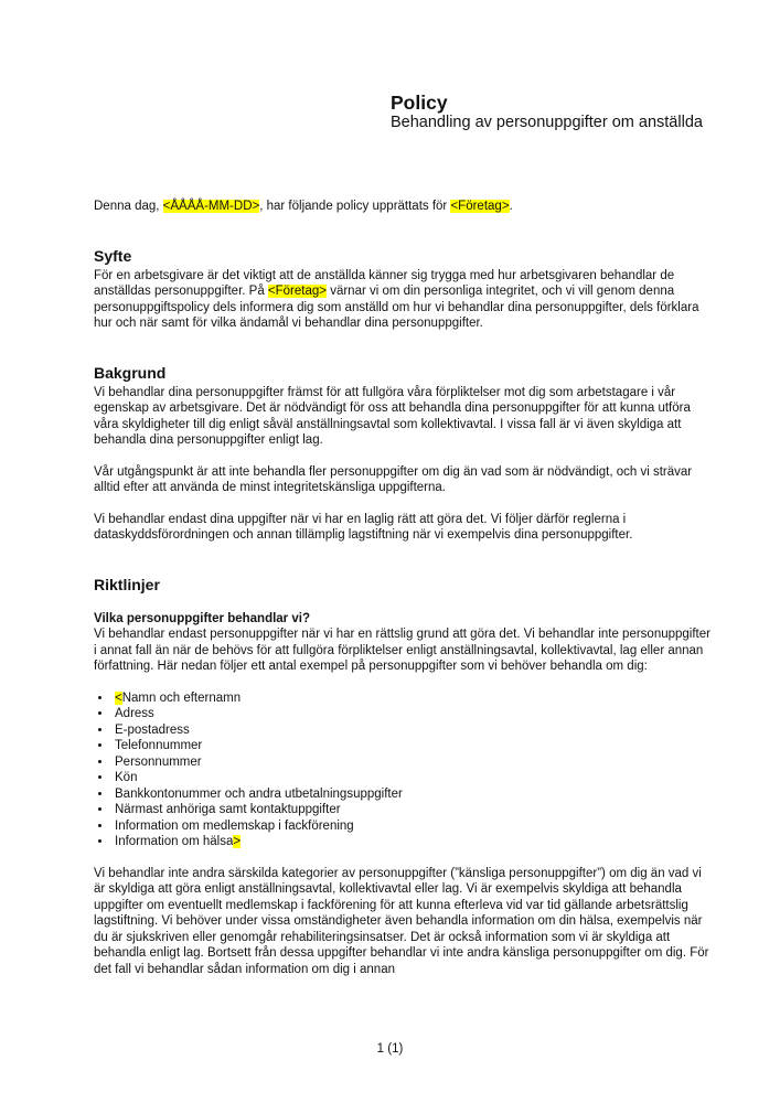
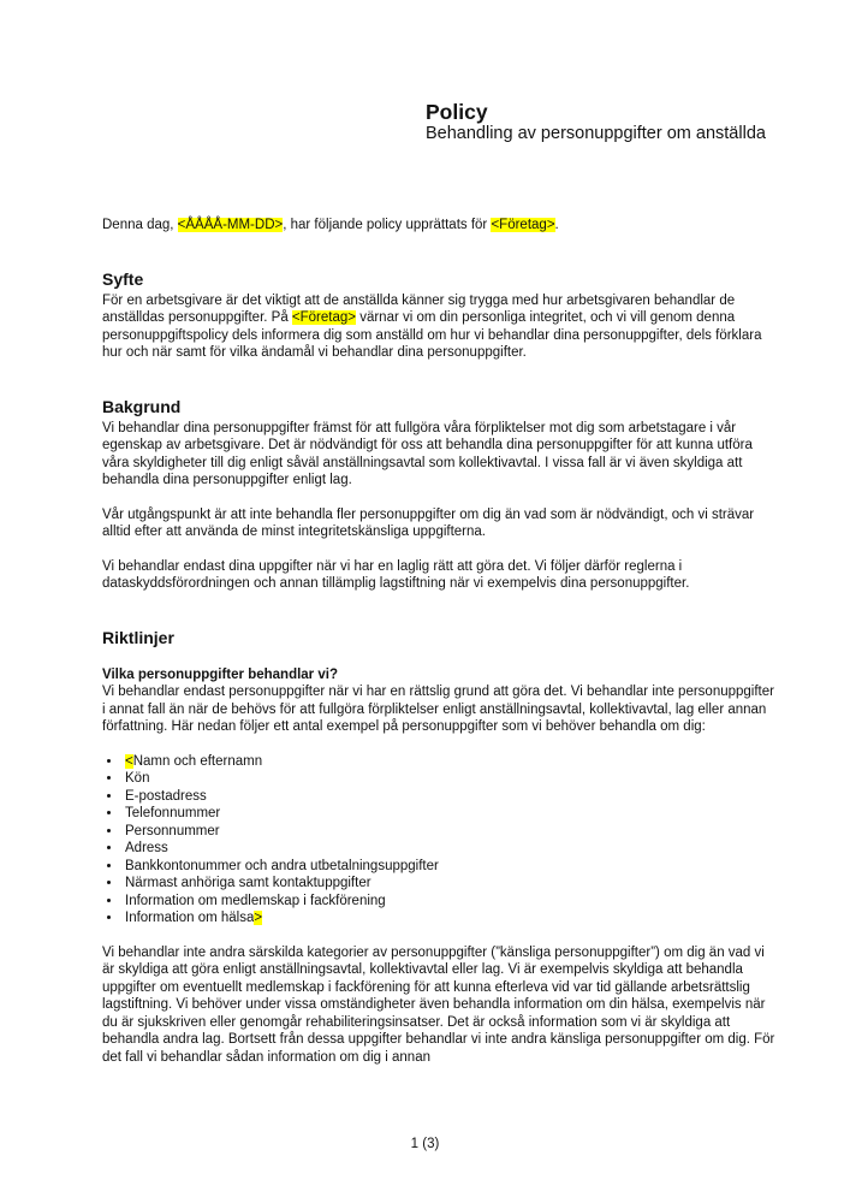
  Policy
  Behandling av personuppgifter om anställda
  Denna dag, <ÅÅÅÅ-MM-DD>, har följande policy upprättats för <Företag>.
  Syfte
  För en arbetsgivare är det viktigt att de anställda känner sig trygga med hur arbetsgivaren behandlar de anställdas personuppgifter. På <Företag> värnar vi om din personliga integritet, och vi vill genom denna personuppgiftspolicy dels informera dig som anställd om hur vi behandlar dina personuppgifter, dels förklara hur och när samt för vilka ändamål vi behandlar dina personuppgifter.
  Bakgrund
  Vi behandlar dina personuppgifter främst för att fullgöra våra förpliktelser mot dig som arbetstagare i vår egenskap av arbetsgivare. Det är nödvändigt för oss att behandla dina personuppgifter för att kunna utföra våra skyldigheter till dig enligt såväl anställningsavtal som kollektivavtal. I vissa fall är vi även skyldiga att behandla dina personuppgifter enligt lag.
  Vår utgångspunkt är att inte behandla fler personuppgifter om dig än vad som är nödvändigt, och vi strävar alltid efter att använda de minst integritetskänsliga uppgifterna.
  Vi behandlar endast dina uppgifter när vi har en laglig rätt att göra det. Vi följer därför reglerna i dataskyddsförordningen och annan tillämplig lagstiftning när vi exempelvis dina personuppgifter.
  Riktlinjer
  Vilka personuppgifter behandlar vi?
  Vi behandlar endast personuppgifter när vi har en rättslig grund att göra det. Vi behandlar inte personuppgifter i annat fall än när de behövs för att fullgöra förpliktelser enligt anställningsavtal, kollektivavtal, lag eller annan författning. Här nedan följer ett antal exempel på personuppgifter som vi behöver behandla om dig:
  <Namn och efternamn
- Adress
+ Kön
  E-postadress
  Telefonnummer
  Personnummer
- Kön
+ Adress
  Bankkontonummer och andra utbetalningsuppgifter
  Närmast anhöriga samt kontaktuppgifter
  Information om medlemskap i fackförening
  Information om hälsa>
- Vi behandlar inte andra särskilda kategorier av personuppgifter (”känsliga personuppgifter”) om dig än vad vi är skyldiga att göra enligt anställningsavtal, kollektivavtal eller lag. Vi är exempelvis skyldiga att behandla uppgifter om eventuellt medlemskap i fackförening för att kunna efterleva vid var tid gällande arbetsrättslig lagstiftning. Vi behöver under vissa omständigheter även behandla information om din hälsa, exempelvis när du är sjukskriven eller genomgår rehabiliteringsinsatser. Det är också information som vi är skyldiga att behandla enligt lag. Bortsett från dessa uppgifter behandlar vi inte andra känsliga personuppgifter om dig. För det fall vi behandlar sådan information om dig i annan
+ Vi behandlar inte andra särskilda kategorier av personuppgifter (”känsliga personuppgifter”) om dig än vad vi är skyldiga att göra enligt anställningsavtal, kollektivavtal eller lag. Vi är exempelvis skyldiga att behandla uppgifter om eventuellt medlemskap i fackförening för att kunna efterleva vid var tid gällande arbetsrättslig lagstiftning. Vi behöver under vissa omständigheter även behandla information om din hälsa, exempelvis när du är sjukskriven eller genomgår rehabiliteringsinsatser. Det är också information som vi är skyldiga att behandla andra lag. Bortsett från dessa uppgifter behandlar vi inte andra känsliga personuppgifter om dig. För det fall vi behandlar sådan information om dig i annan
- 1 (1)
+ 1 (3)
